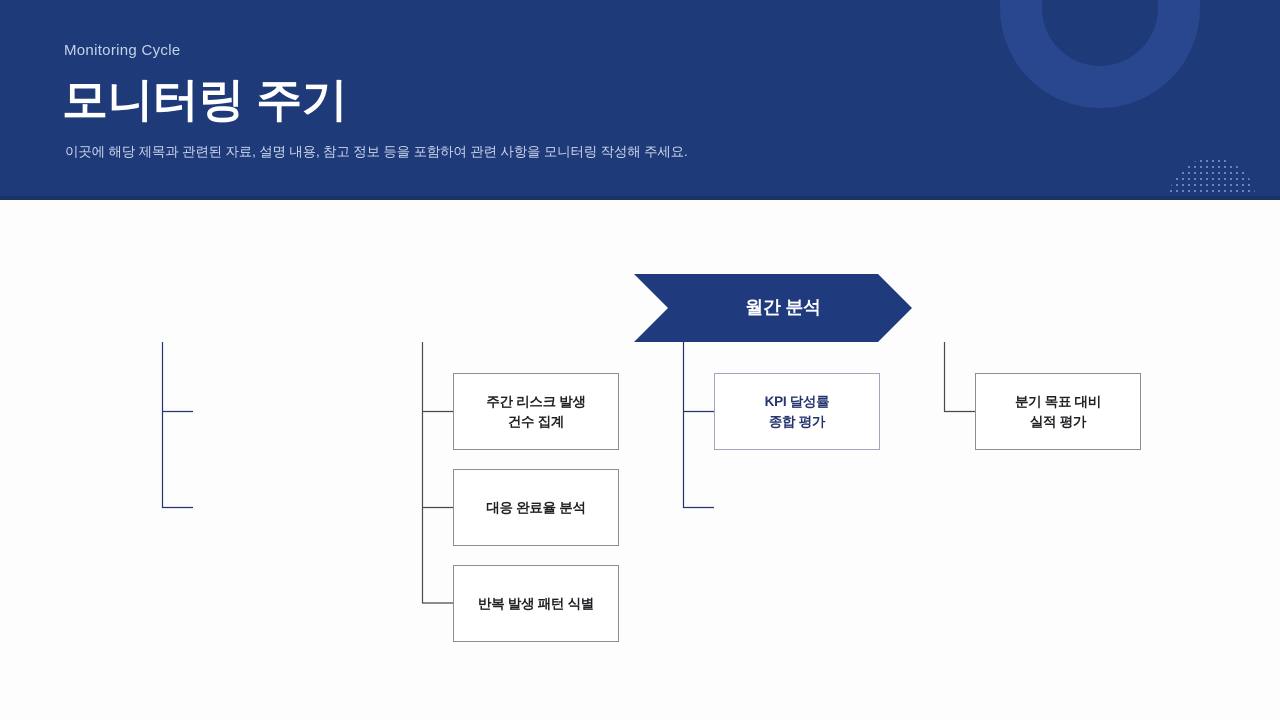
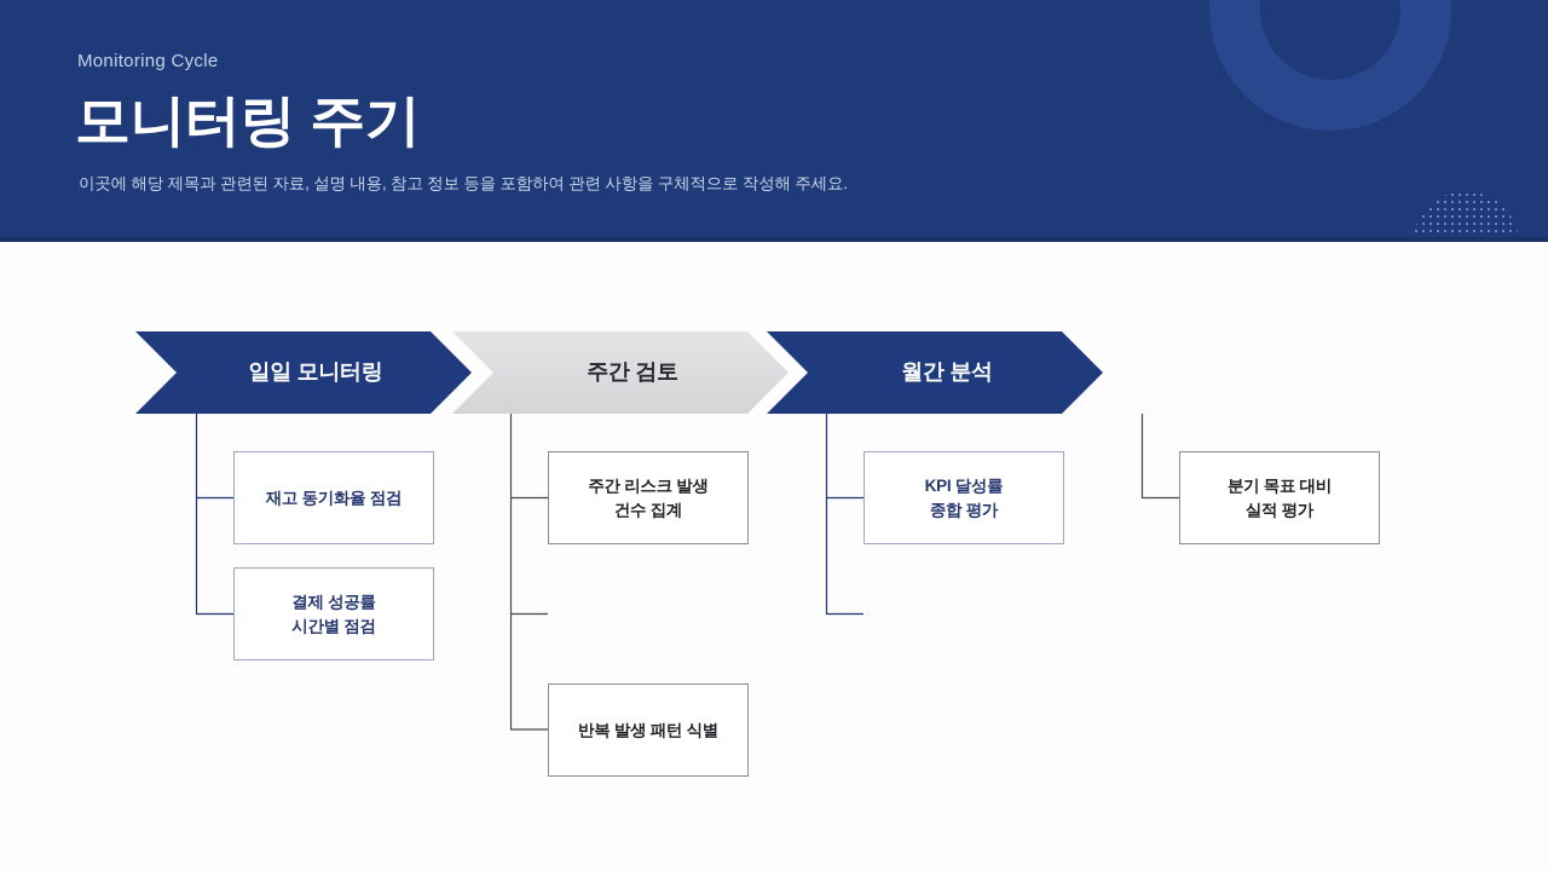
  Monitoring Cycle
  모니터링 주기
- 이곳에 해당 제목과 관련된 자료, 설명 내용, 참고 정보 등을 포함하여 관련 사항을 모니터링 작성해 주세요.
+ 이곳에 해당 제목과 관련된 자료, 설명 내용, 참고 정보 등을 포함하여 관련 사항을 구체적으로 작성해 주세요.
+ 일일 모니터링
+ 주간 검토
  월간 분석
+ 재고 동기화율 점검
+ 결제 성공률
+ 시간별 점검
  주간 리스크 발생
  건수 집계
- 대응 완료율 분석
  반복 발생 패턴 식별
  KPI 달성률
  종합 평가
  분기 목표 대비
  실적 평가
